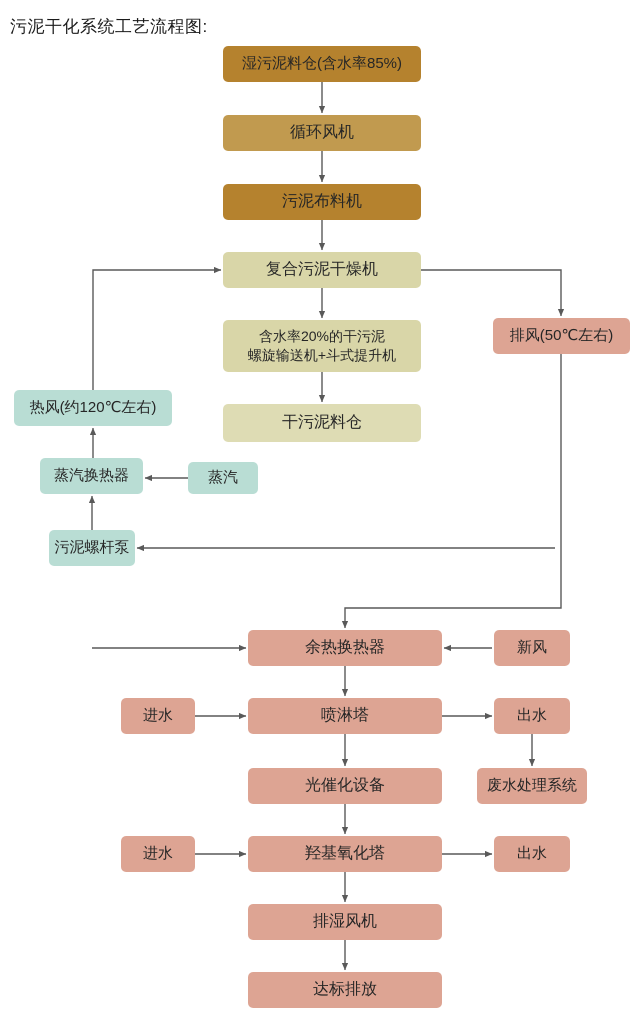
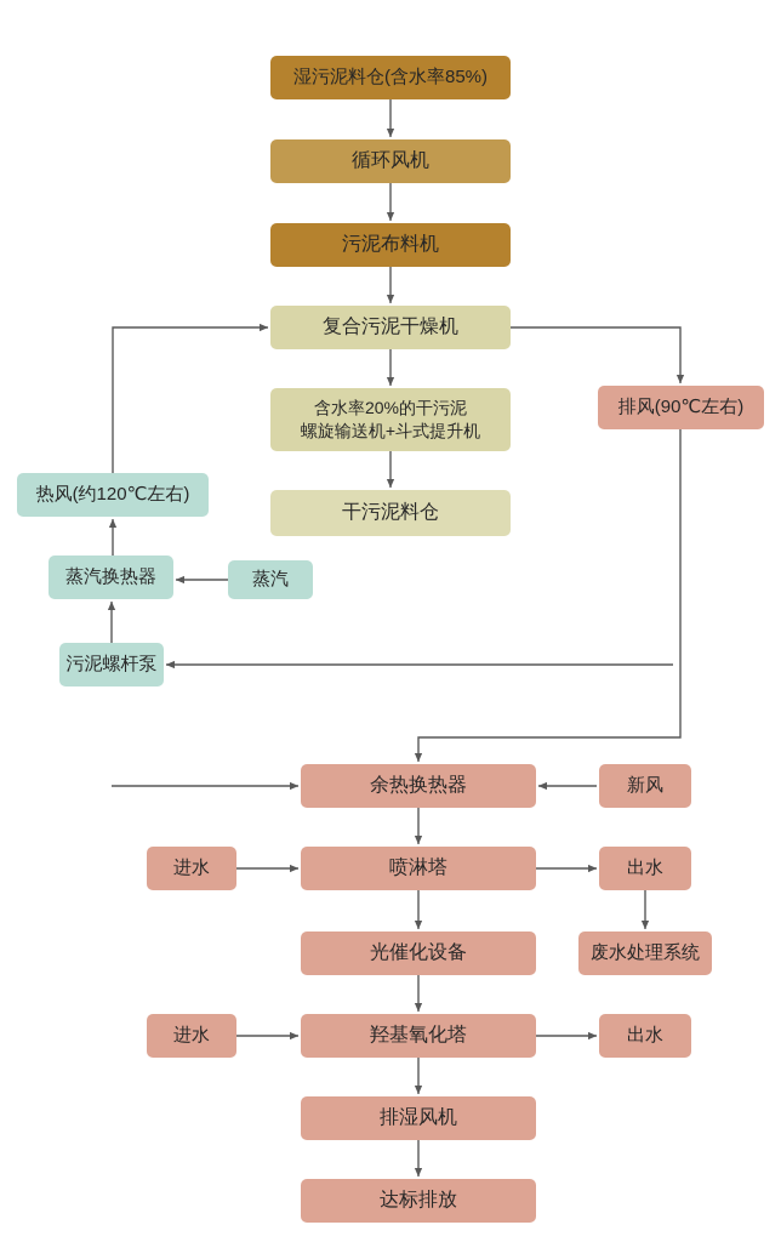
- 污泥干化系统工艺流程图:
  湿污泥料仓(含水率85%)
  循环风机
  污泥布料机
  复合污泥干燥机
  含水率20%的干污泥
  螺旋输送机+斗式提升机
  干污泥料仓
- 排风(50℃左右)
+ 排风(90℃左右)
  热风(约120℃左右)
  蒸汽换热器
  蒸汽
  污泥螺杆泵
  余热换热器
  新风
  进水
  喷淋塔
  出水
  光催化设备
  废水处理系统
  羟基氧化塔
  进水
  出水
  排湿风机
  达标排放
